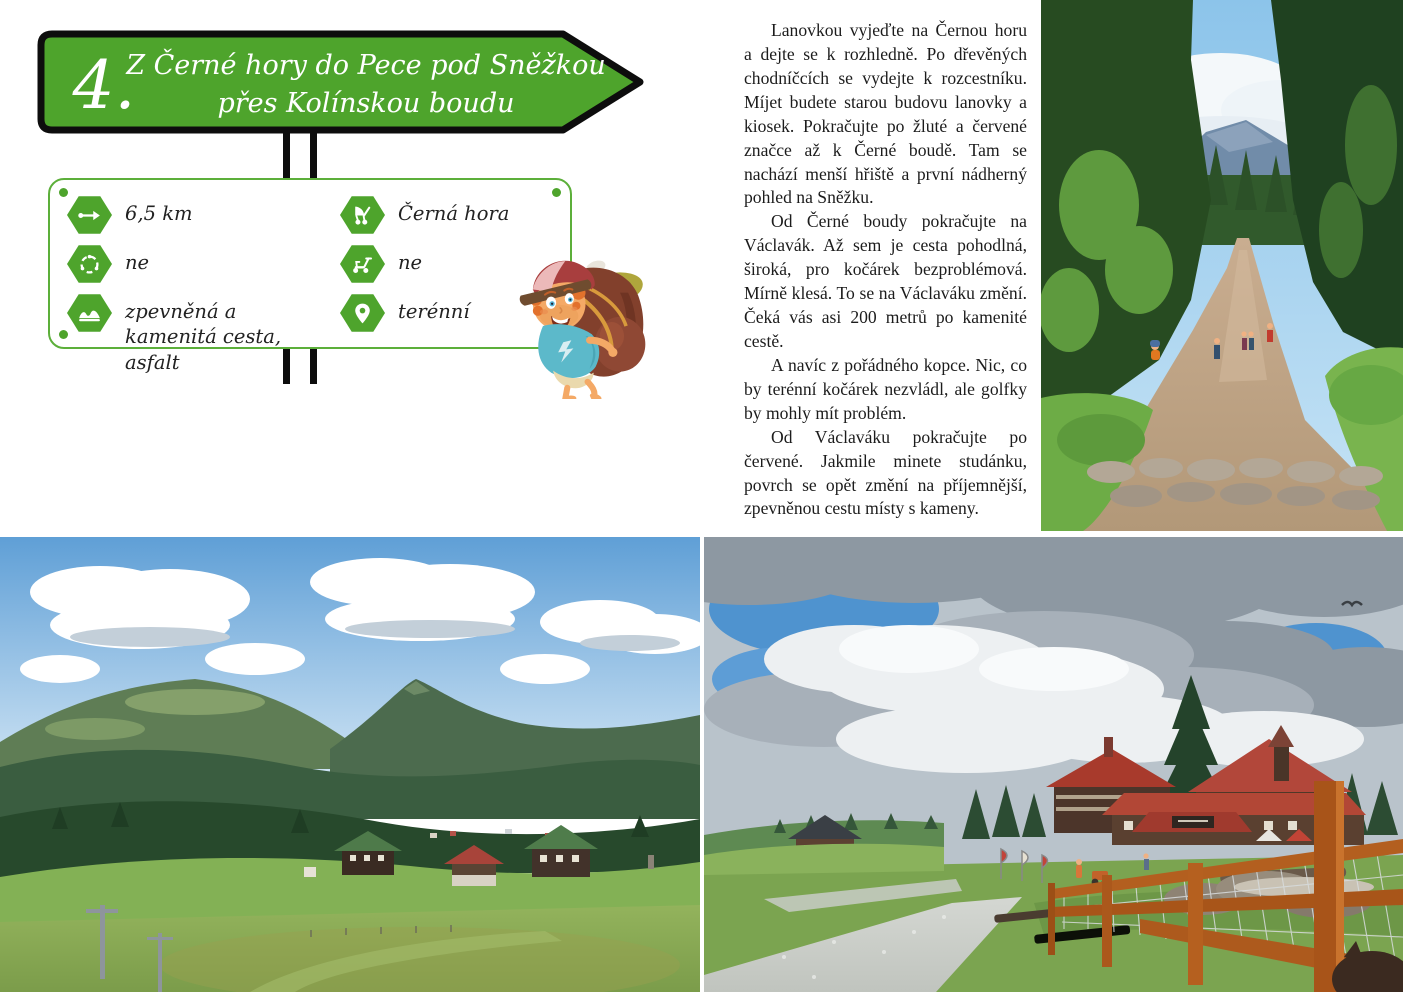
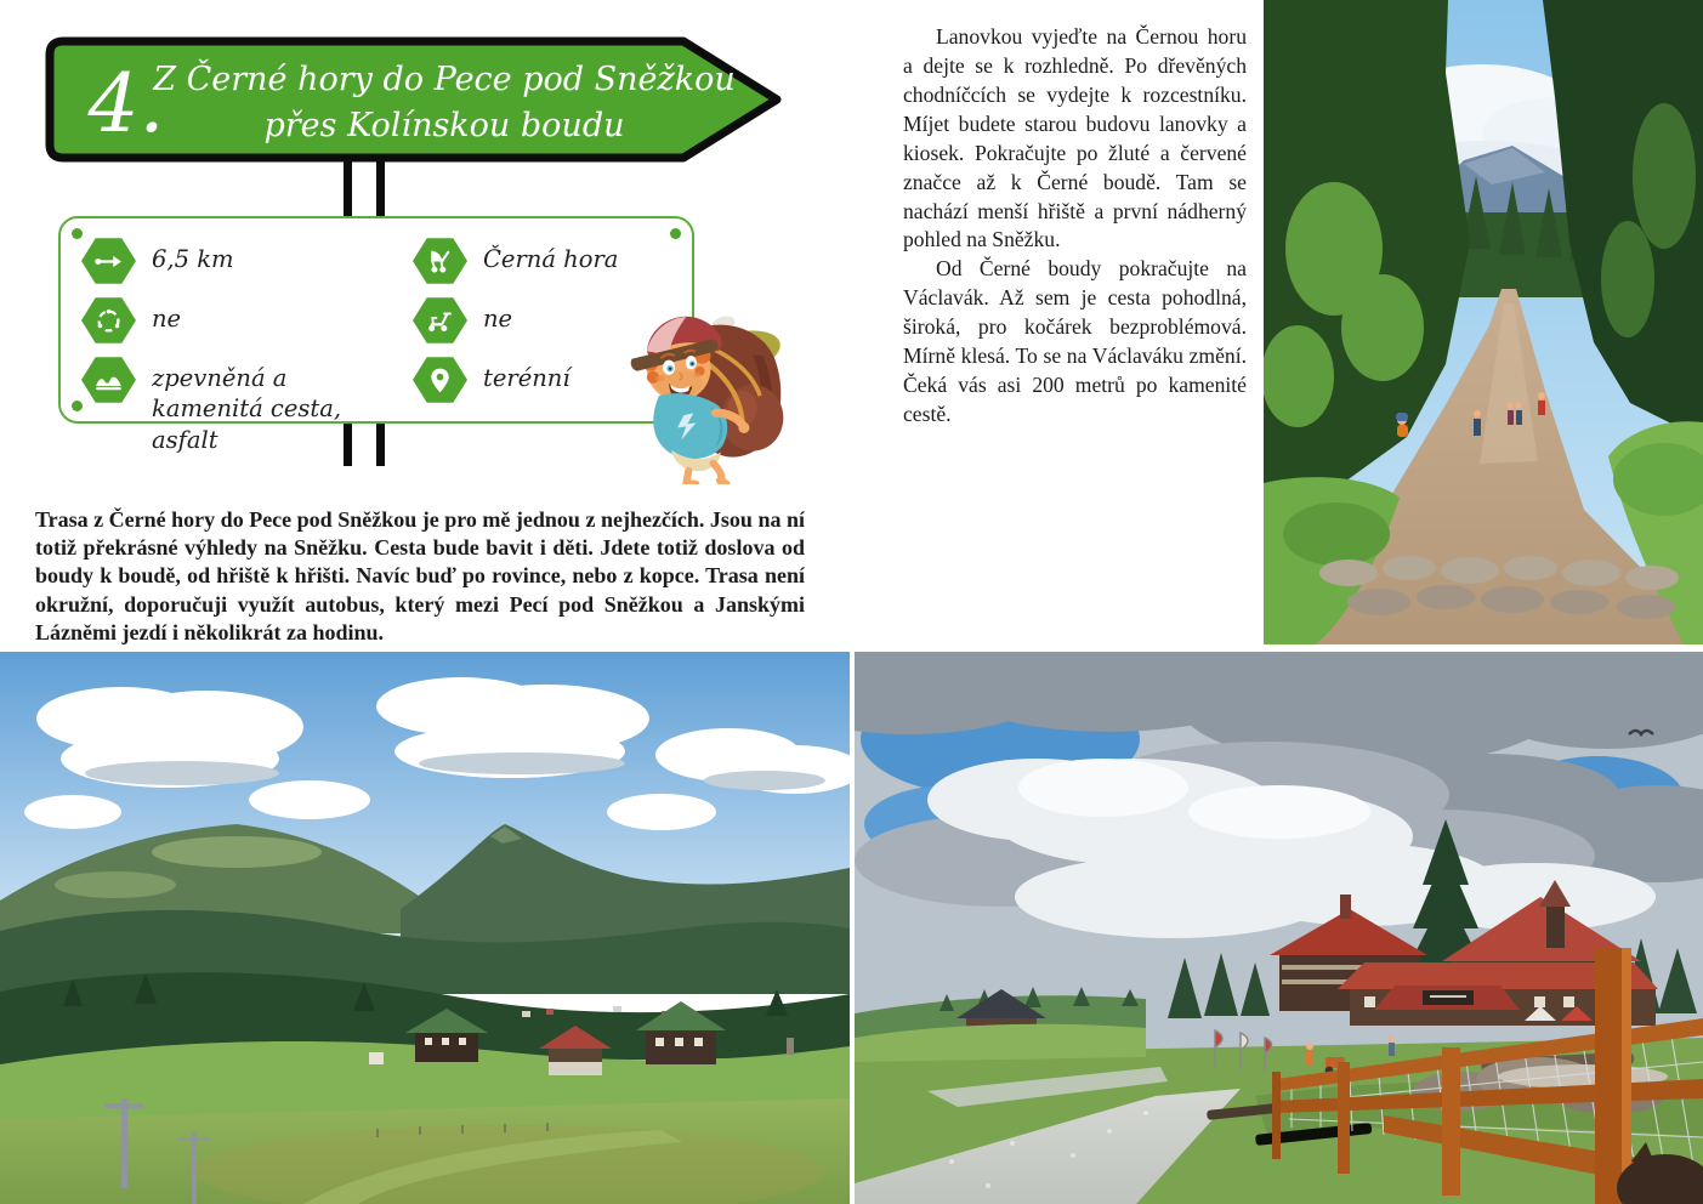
  4.
  Z Černé hory do Pece pod Sněžkou
  přes Kolínskou boudu
  6,5 km
  ne
  zpevněná a kamenitá cesta, asfalt
  Černá hora
  ne
  terénní
+ Trasa z Černé hory do Pece pod Sněžkou je pro mě jednou z nejhezčích. Jsou na ní totiž překrásné výhledy na Sněžku. Cesta bude bavit i děti. Jdete totiž doslova od boudy k boudě, od hřiště k hřišti. Navíc buď po rovince, nebo z kopce. Trasa není okružní, doporučuji využít autobus, který mezi Pecí pod Sněžkou a Janskými Lázněmi jezdí i několikrát za hodinu.
  Lanovkou vyjeďte na Černou horu a dejte se k rozhledně. Po dřevěných chodníčcích se vydejte k rozcestníku. Míjet budete starou budovu lanovky a kiosek. Pokračujte po žluté a červené značce až k Černé boudě. Tam se nachází menší hřiště a první nádherný pohled na Sněžku.
  Od Černé boudy pokračujte na Václavák. Až sem je cesta pohodlná, široká, pro kočárek bezproblémová. Mírně klesá. To se na Václaváku změní. Čeká vás asi 200 metrů po kamenité cestě.
- A navíc z pořádného kopce. Nic, co by terénní kočárek nezvládl, ale golfky by mohly mít problém.
- Od Václaváku pokračujte po červené. Jakmile minete studánku, povrch se opět změní na příjemnější, zpevněnou cestu místy s kameny.
